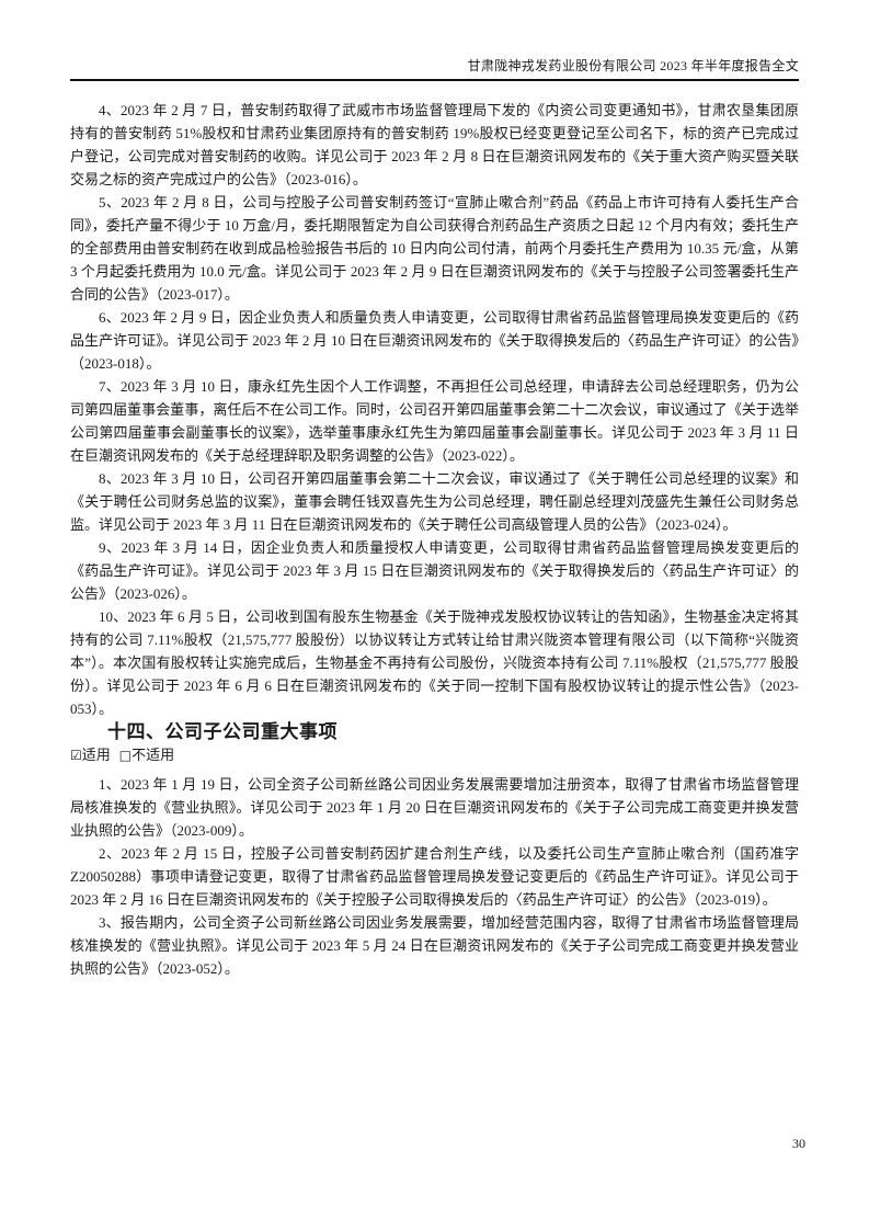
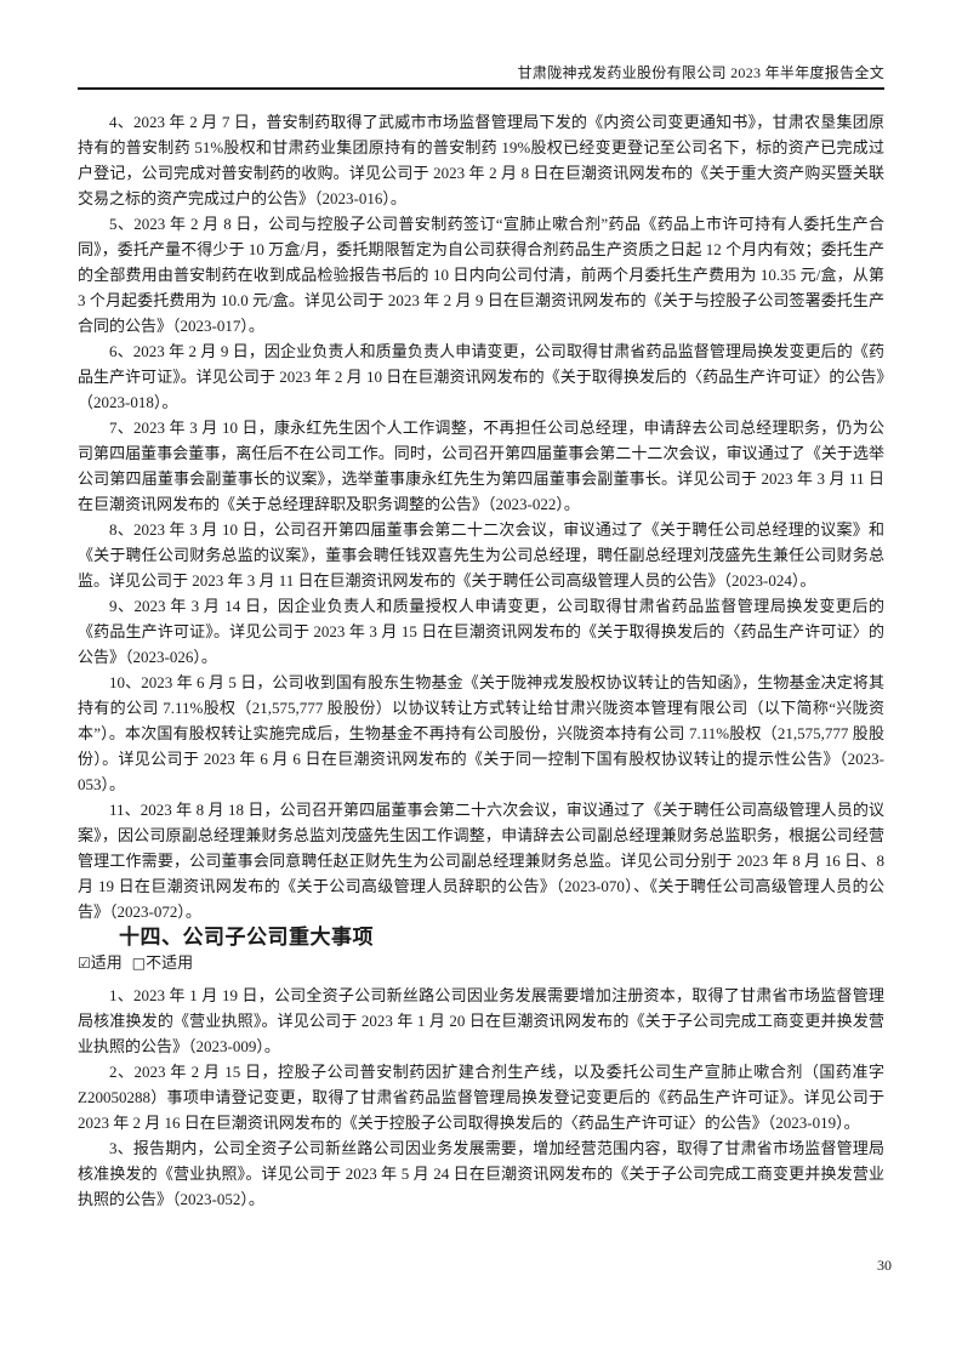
  甘肃陇神戎发药业股份有限公司 2023 年半年度报告全文
  4、2023 年 2 月 7 日，普安制药取得了武威市市场监督管理局下发的《内资公司变更通知书》，甘肃农垦集团原持有的普安制药 51%股权和甘肃药业集团原持有的普安制药 19%股权已经变更登记至公司名下，标的资产已完成过户登记，公司完成对普安制药的收购。详见公司于 2023 年 2 月 8 日在巨潮资讯网发布的《关于重大资产购买暨关联交易之标的资产完成过户的公告》（2023-016）。
  5、2023 年 2 月 8 日，公司与控股子公司普安制药签订“宣肺止嗽合剂”药品《药品上市许可持有人委托生产合同》，委托产量不得少于 10 万盒/月，委托期限暂定为自公司获得合剂药品生产资质之日起 12 个月内有效；委托生产的全部费用由普安制药在收到成品检验报告书后的 10 日内向公司付清，前两个月委托生产费用为 10.35 元/盒，从第 3 个月起委托费用为 10.0 元/盒。详见公司于 2023 年 2 月 9 日在巨潮资讯网发布的《关于与控股子公司签署委托生产合同的公告》（2023-017）。
  6、2023 年 2 月 9 日，因企业负责人和质量负责人申请变更，公司取得甘肃省药品监督管理局换发变更后的《药品生产许可证》。详见公司于 2023 年 2 月 10 日在巨潮资讯网发布的《关于取得换发后的〈药品生产许可证〉的公告》（2023-018）。
  7、2023 年 3 月 10 日，康永红先生因个人工作调整，不再担任公司总经理，申请辞去公司总经理职务，仍为公司第四届董事会董事，离任后不在公司工作。同时，公司召开第四届董事会第二十二次会议，审议通过了《关于选举公司第四届董事会副董事长的议案》，选举董事康永红先生为第四届董事会副董事长。详见公司于 2023 年 3 月 11 日在巨潮资讯网发布的《关于总经理辞职及职务调整的公告》（2023-022）。
  8、2023 年 3 月 10 日，公司召开第四届董事会第二十二次会议，审议通过了《关于聘任公司总经理的议案》和《关于聘任公司财务总监的议案》，董事会聘任钱双喜先生为公司总经理，聘任副总经理刘茂盛先生兼任公司财务总监。详见公司于 2023 年 3 月 11 日在巨潮资讯网发布的《关于聘任公司高级管理人员的公告》（2023-024）。
  9、2023 年 3 月 14 日，因企业负责人和质量授权人申请变更，公司取得甘肃省药品监督管理局换发变更后的《药品生产许可证》。详见公司于 2023 年 3 月 15 日在巨潮资讯网发布的《关于取得换发后的〈药品生产许可证〉的公告》（2023-026）。
  10、2023 年 6 月 5 日，公司收到国有股东生物基金《关于陇神戎发股权协议转让的告知函》，生物基金决定将其持有的公司 7.11%股权（21,575,777 股股份）以协议转让方式转让给甘肃兴陇资本管理有限公司（以下简称“兴陇资本”）。本次国有股权转让实施完成后，生物基金不再持有公司股份，兴陇资本持有公司 7.11%股权（21,575,777 股股份）。详见公司于 2023 年 6 月 6 日在巨潮资讯网发布的《关于同一控制下国有股权协议转让的提示性公告》（2023-053）。
+ 11、2023 年 8 月 18 日，公司召开第四届董事会第二十六次会议，审议通过了《关于聘任公司高级管理人员的议案》，因公司原副总经理兼财务总监刘茂盛先生因工作调整，申请辞去公司副总经理兼财务总监职务，根据公司经营管理工作需要，公司董事会同意聘任赵正财先生为公司副总经理兼财务总监。详见公司分别于 2023 年 8 月 16 日、8 月 19 日在巨潮资讯网发布的《关于公司高级管理人员辞职的公告》（2023-070）、《关于聘任公司高级管理人员的公告》（2023-072）。
  十四、公司子公司重大事项
  ☑适用 □不适用
  1、2023 年 1 月 19 日，公司全资子公司新丝路公司因业务发展需要增加注册资本，取得了甘肃省市场监督管理局核准换发的《营业执照》。详见公司于 2023 年 1 月 20 日在巨潮资讯网发布的《关于子公司完成工商变更并换发营业执照的公告》（2023-009）。
  2、2023 年 2 月 15 日，控股子公司普安制药因扩建合剂生产线，以及委托公司生产宣肺止嗽合剂（国药准字 Z20050288）事项申请登记变更，取得了甘肃省药品监督管理局换发登记变更后的《药品生产许可证》。详见公司于 2023 年 2 月 16 日在巨潮资讯网发布的《关于控股子公司取得换发后的〈药品生产许可证〉的公告》（2023-019）。
  3、报告期内，公司全资子公司新丝路公司因业务发展需要，增加经营范围内容，取得了甘肃省市场监督管理局核准换发的《营业执照》。详见公司于 2023 年 5 月 24 日在巨潮资讯网发布的《关于子公司完成工商变更并换发营业执照的公告》（2023-052）。
  30
